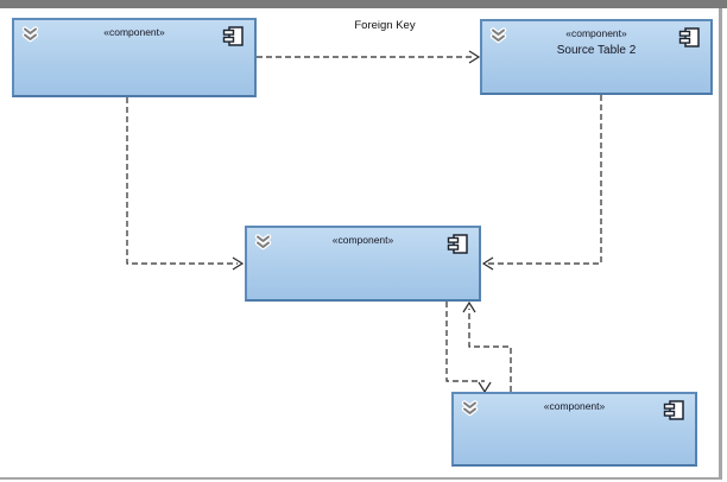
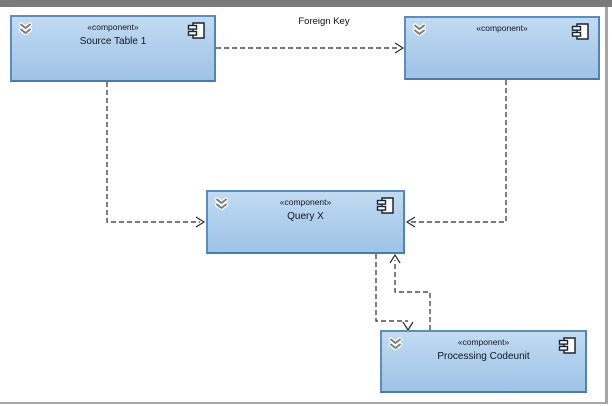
  Foreign Key
  «component»
+ Source Table 1
  «component»
- Source Table 2
  «component»
+ Query X
  «component»
+ Processing Codeunit
